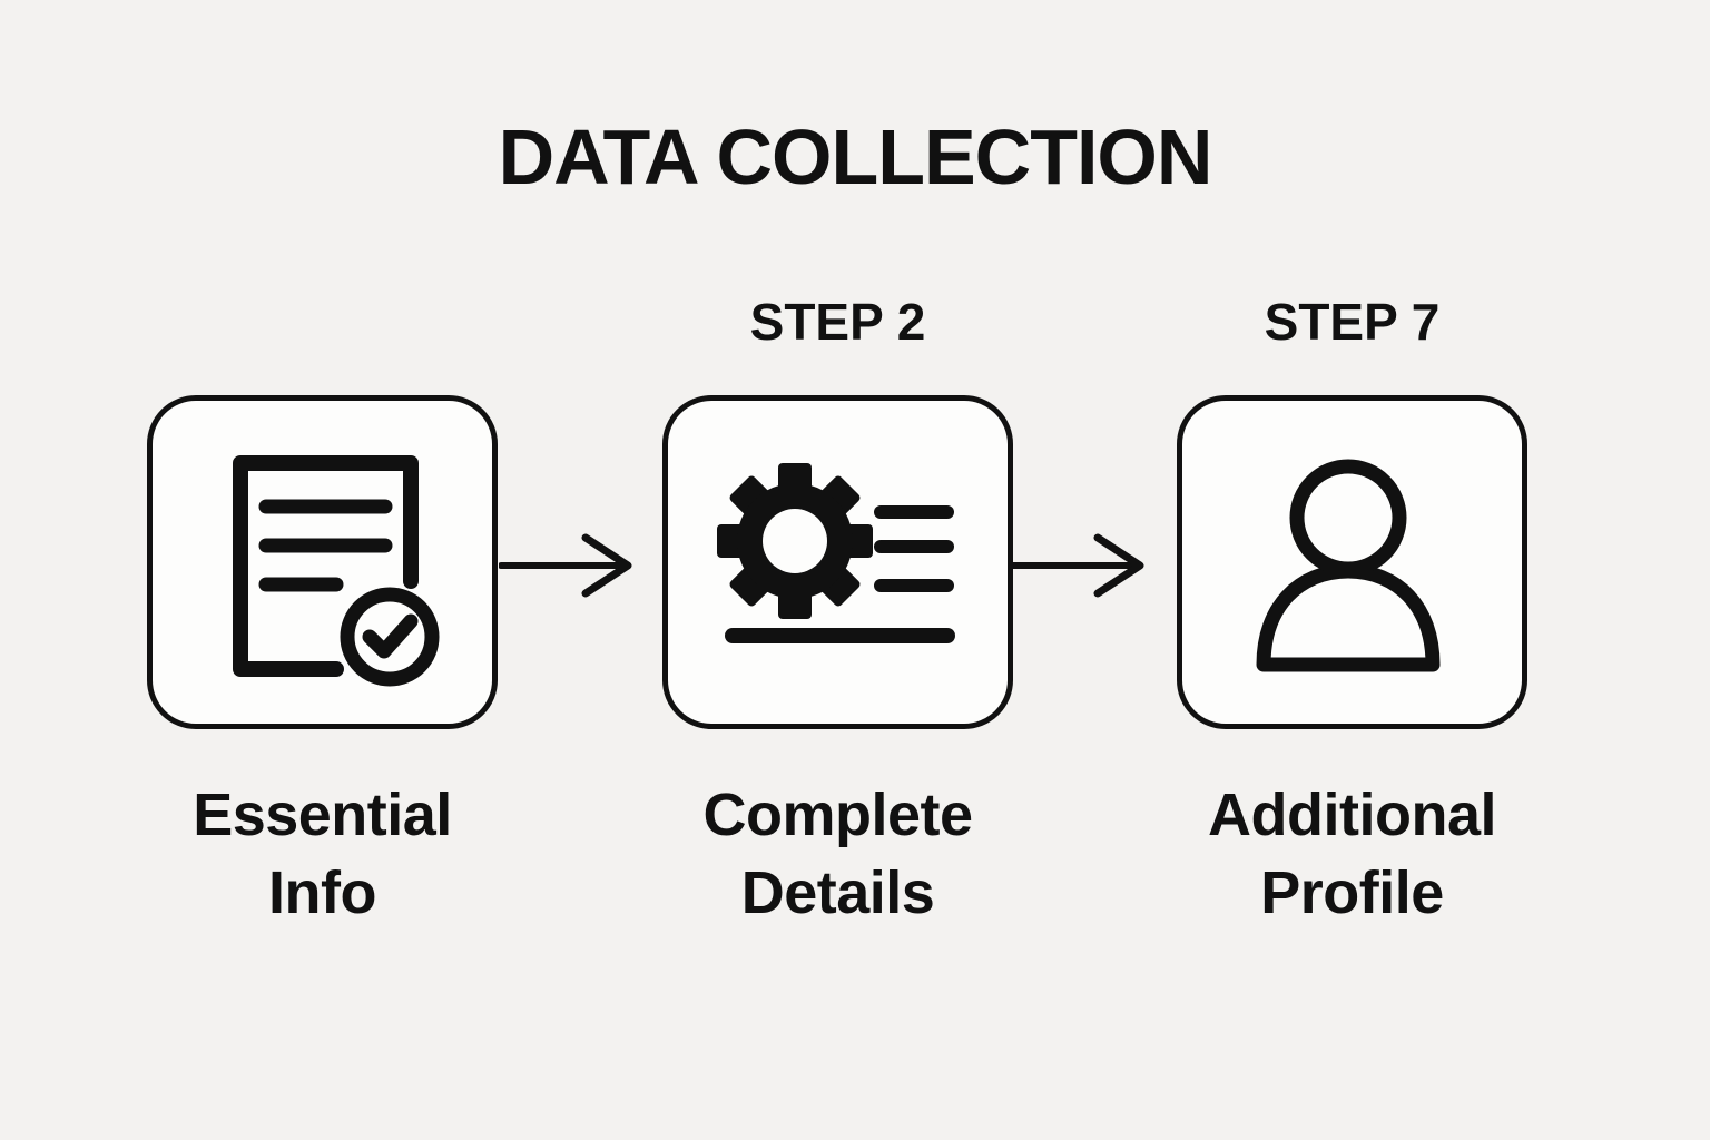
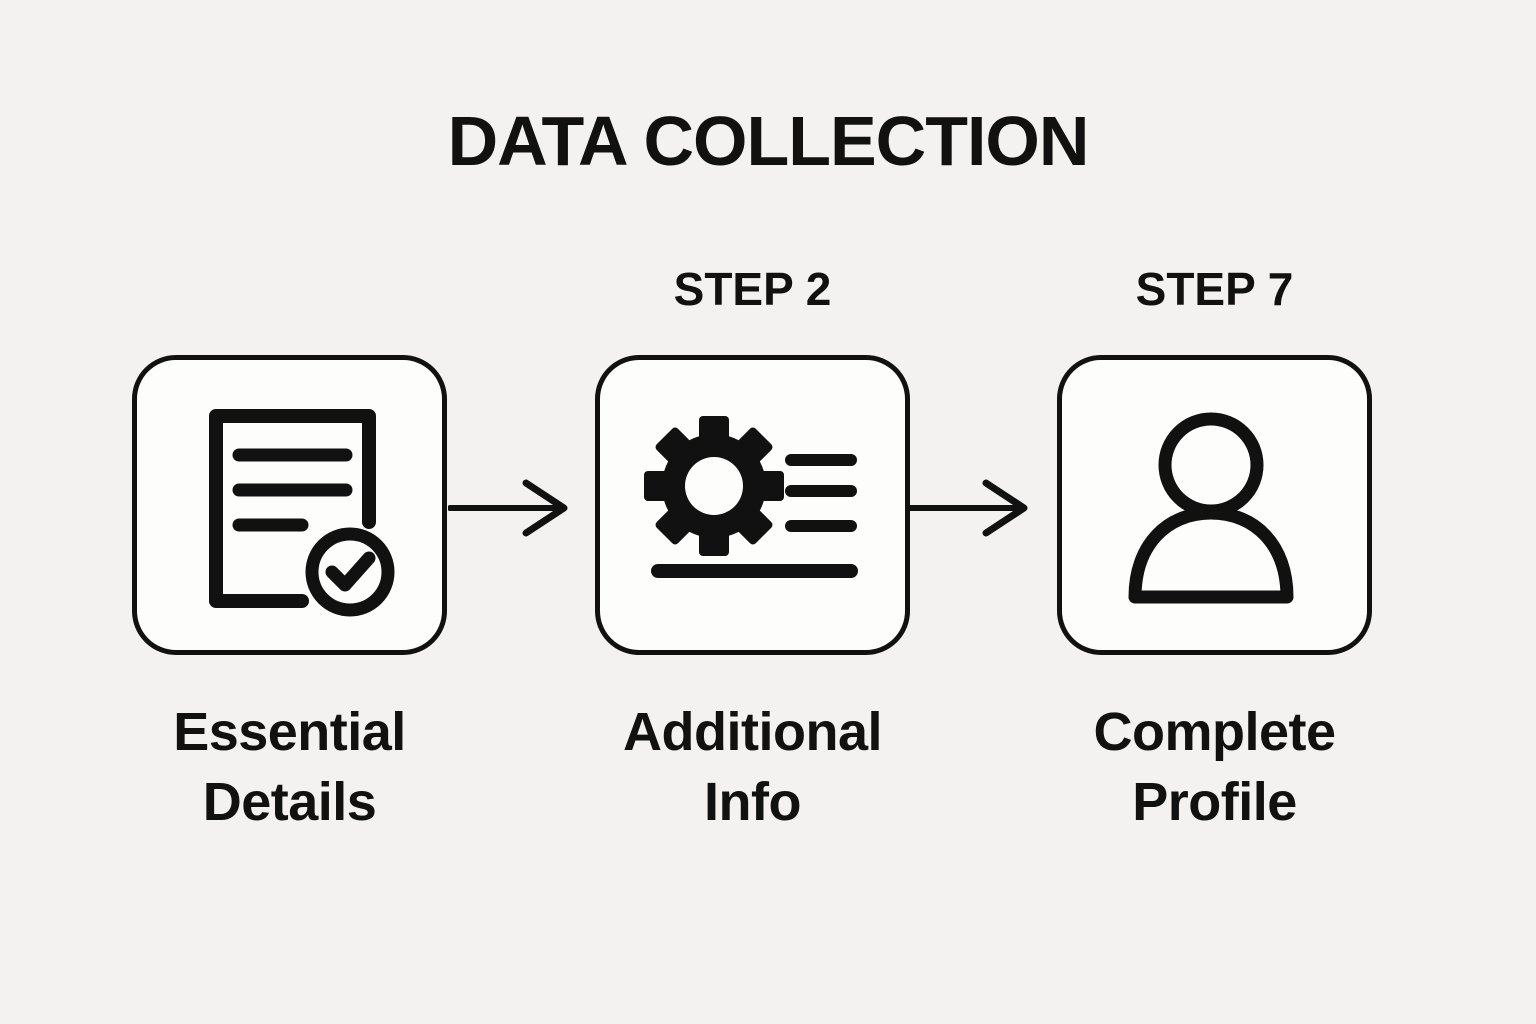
  DATA COLLECTION
  Essential
- Info
+ Details
  STEP 2
- Complete
+ Additional
- Details
+ Info
  STEP 7
- Additional
+ Complete
  Profile
